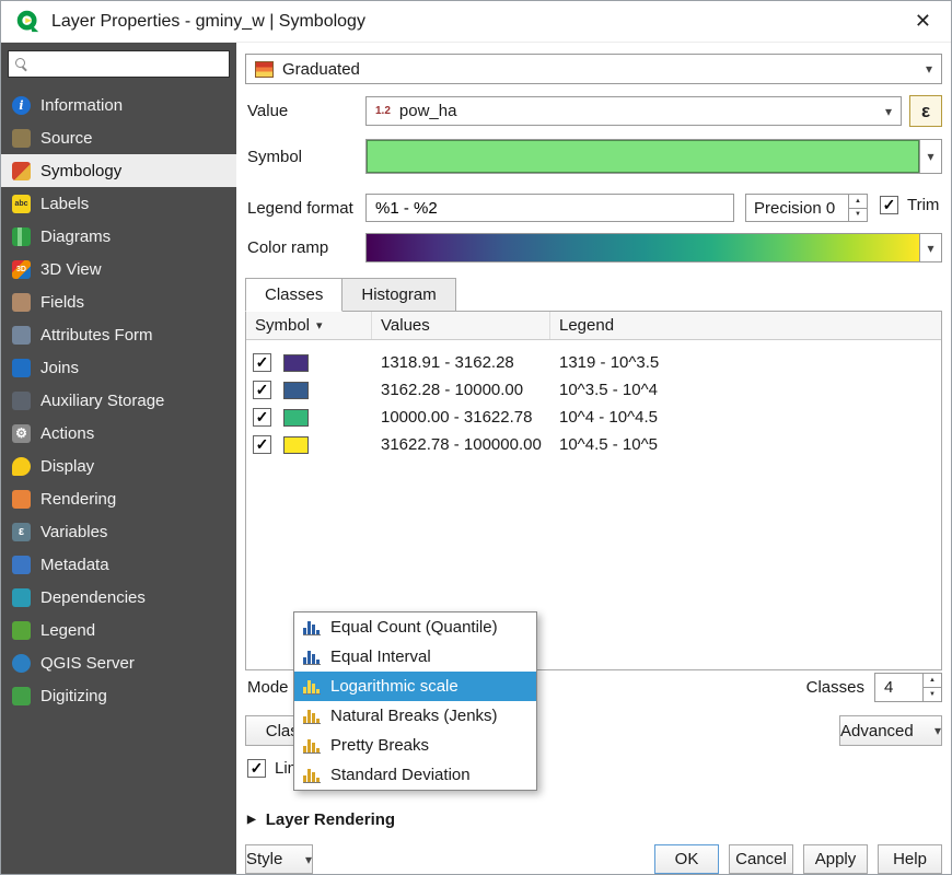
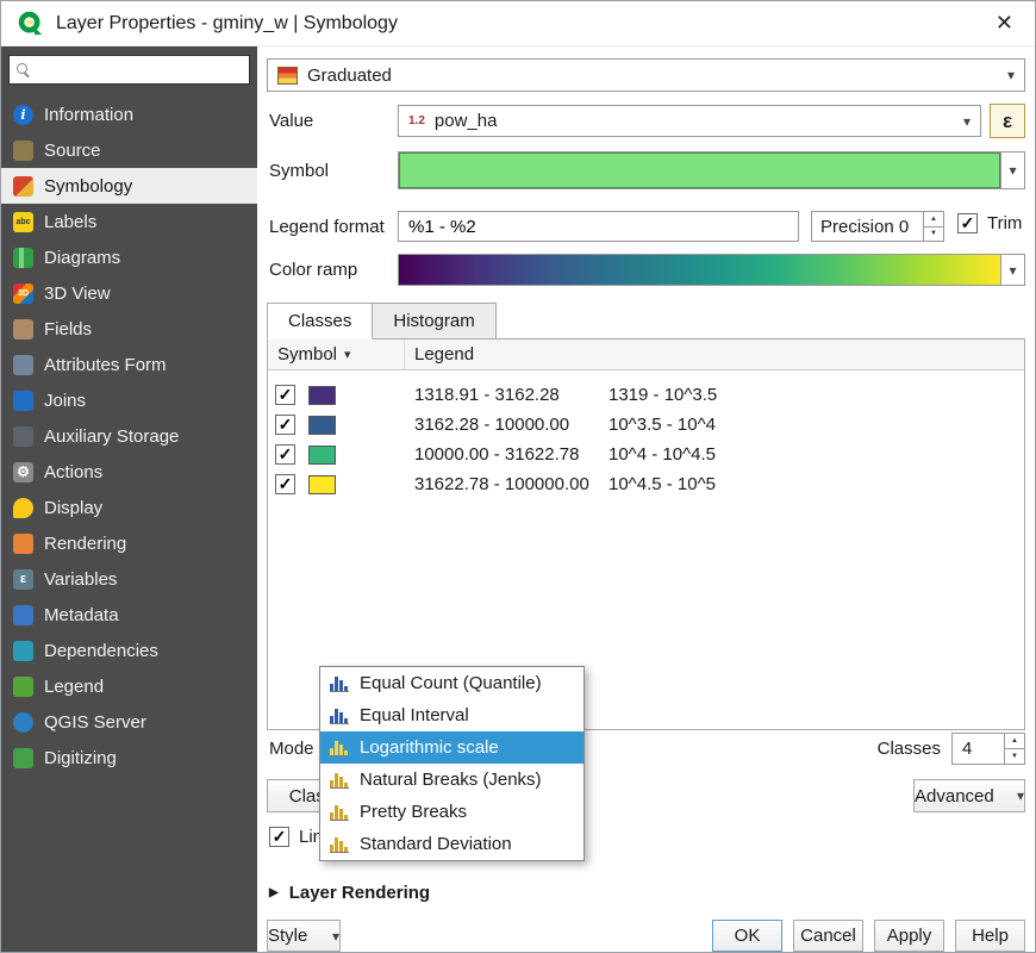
  Layer Properties - gminy_w | Symbology
  ✕
  Information
  Source
  Symbology
  Labels
  Diagrams
  3D View
  Fields
  Attributes Form
  Joins
  Auxiliary Storage
  Actions
  Display
  Rendering
  Variables
  Metadata
  Dependencies
  Legend
  QGIS Server
  Digitizing
  Graduated
  ▾
  Value
  1.2
  pow_ha
  ▾
  ε
  Symbol
  ▾
  Legend format
  %1 - %2
  Precision 0
  ✓
  Trim
  Color ramp
  ▾
  Classes
  Histogram
  Symbol
  ▾
- Values
  Legend
  ✓
  1318.91 - 3162.28
  1319 - 10^3.5
  ✓
  3162.28 - 10000.00
  10^3.5 - 10^4
  ✓
  10000.00 - 31622.78
  10^4 - 10^4.5
  ✓
  31622.78 - 100000.00
  10^4.5 - 10^5
  Mode
  Classes
  4
  Advanced
  ▾
  ✓
  Equal Count (Quantile)
  Equal Interval
  Logarithmic scale
  Natural Breaks (Jenks)
  Pretty Breaks
  Standard Deviation
  ▶
  Layer Rendering
  Style
  ▾
  OK
  Cancel
  Apply
  Help
